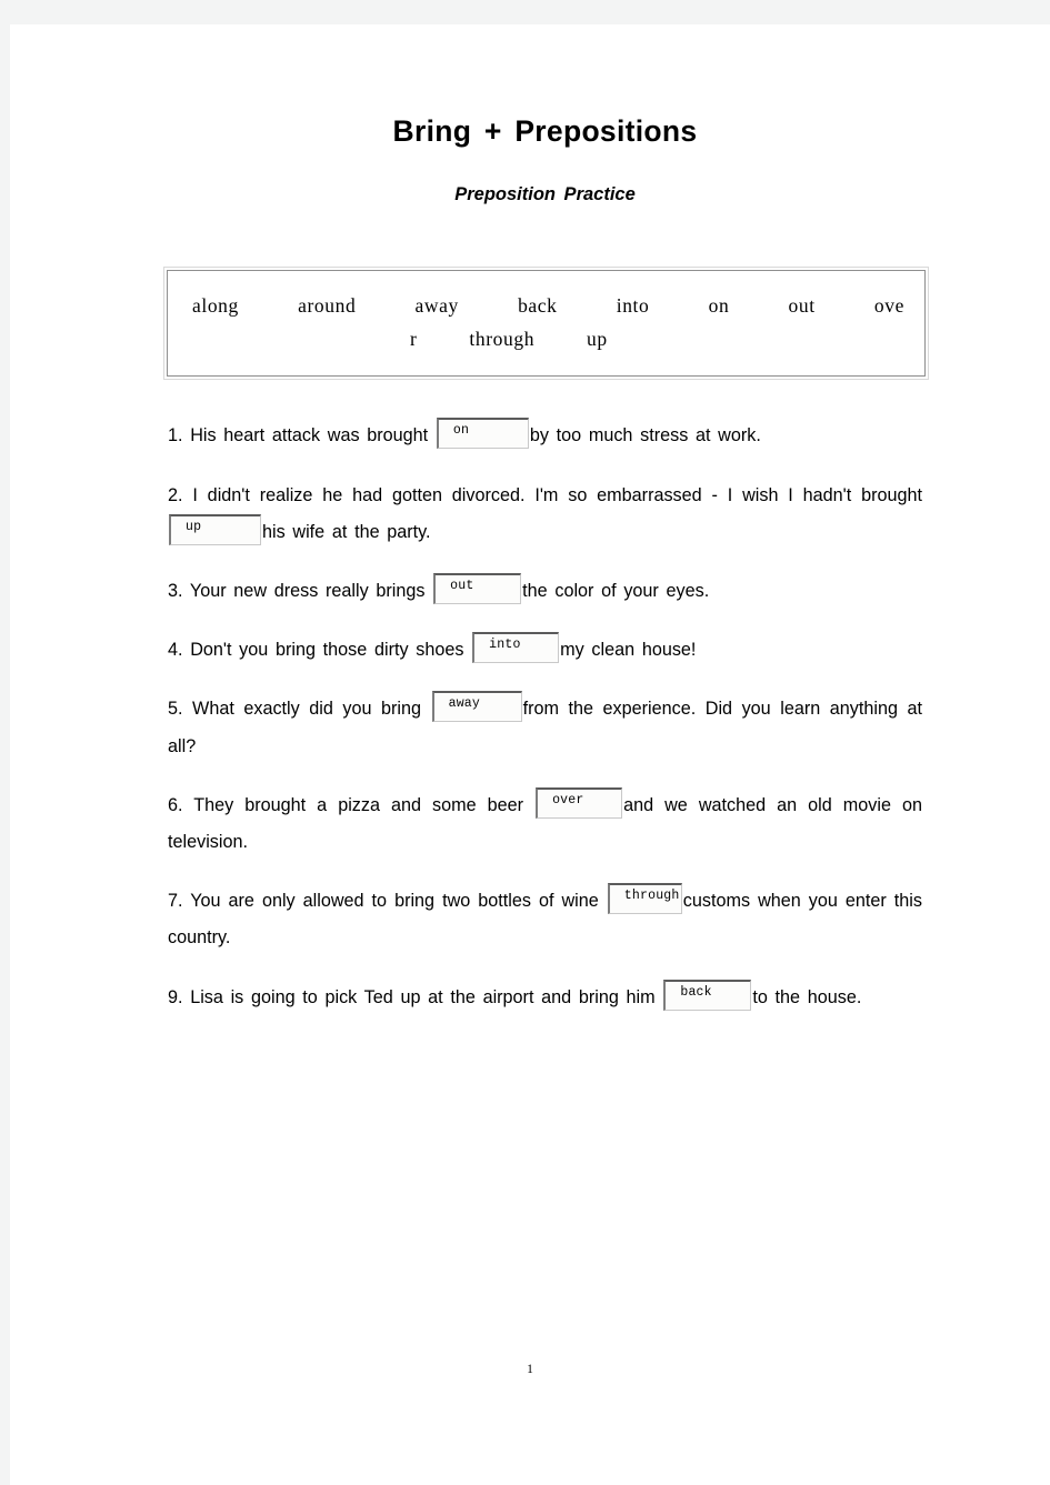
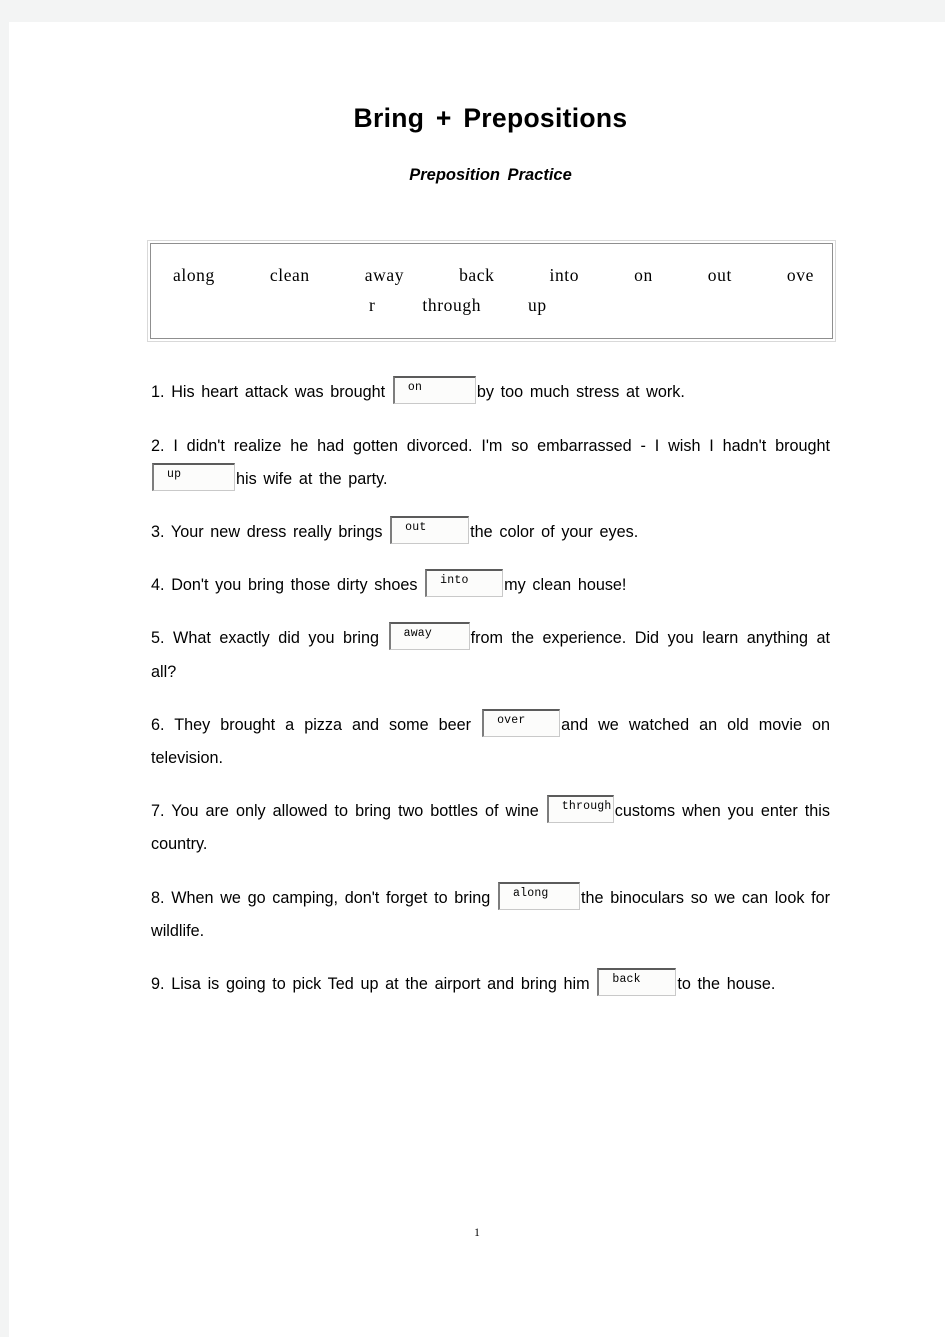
  Bring + Prepositions
  Preposition Practice
- along around away back into on out ove
+ along clean away back into on out ove
  r through up
  1. His heart attack was brought on by too much stress at work.
  2. I didn't realize he had gotten divorced. I'm so embarrassed - I wish I hadn't brought up his wife at the party.
  3. Your new dress really brings out the color of your eyes.
  4. Don't you bring those dirty shoes into my clean house!
  5. What exactly did you bring away from the experience. Did you learn anything at all?
  6. They brought a pizza and some beer over and we watched an old movie on television.
  7. You are only allowed to bring two bottles of wine through customs when you enter this country.
+ 8. When we go camping, don't forget to bring along the binoculars so we can look for wildlife.
  9. Lisa is going to pick Ted up at the airport and bring him back to the house.
  1
